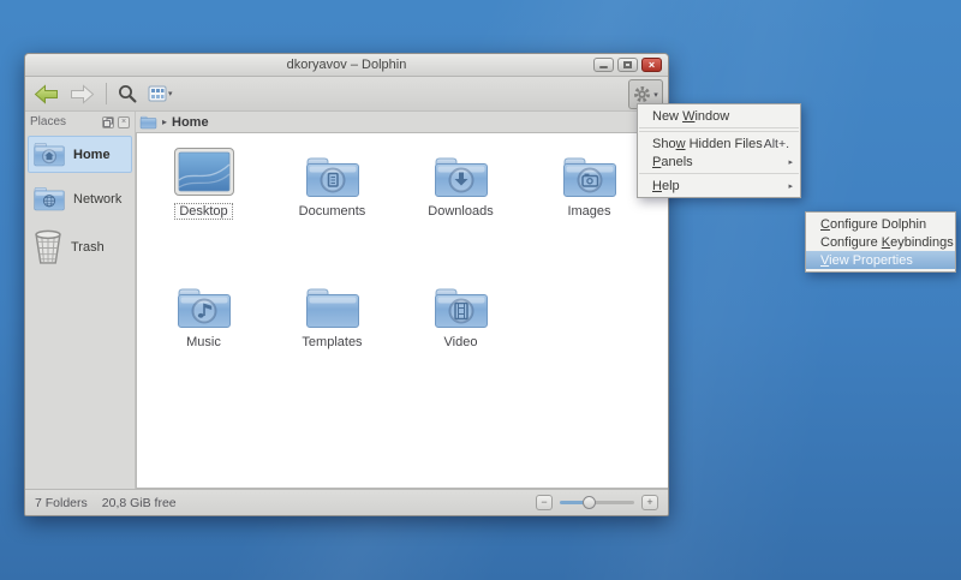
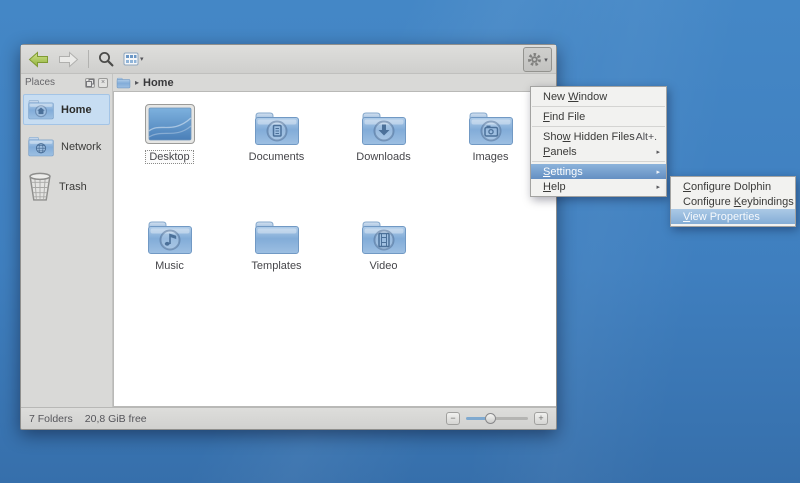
- dkoryavov – Dolphin
- ×
  Places
  Home
  Network
  Trash
  ▸
  Home
  Desktop
  Documents
  Downloads
  Images
  Music
  Templates
  Video
  7 Folders
  20,8 GiB free
  −
  +
  New Window
+ Find File
  Show Hidden Files
  Alt+.
  Panels
+ Settings
  Help
  Configure Dolphin
  Configure Keybindings
  View Properties
